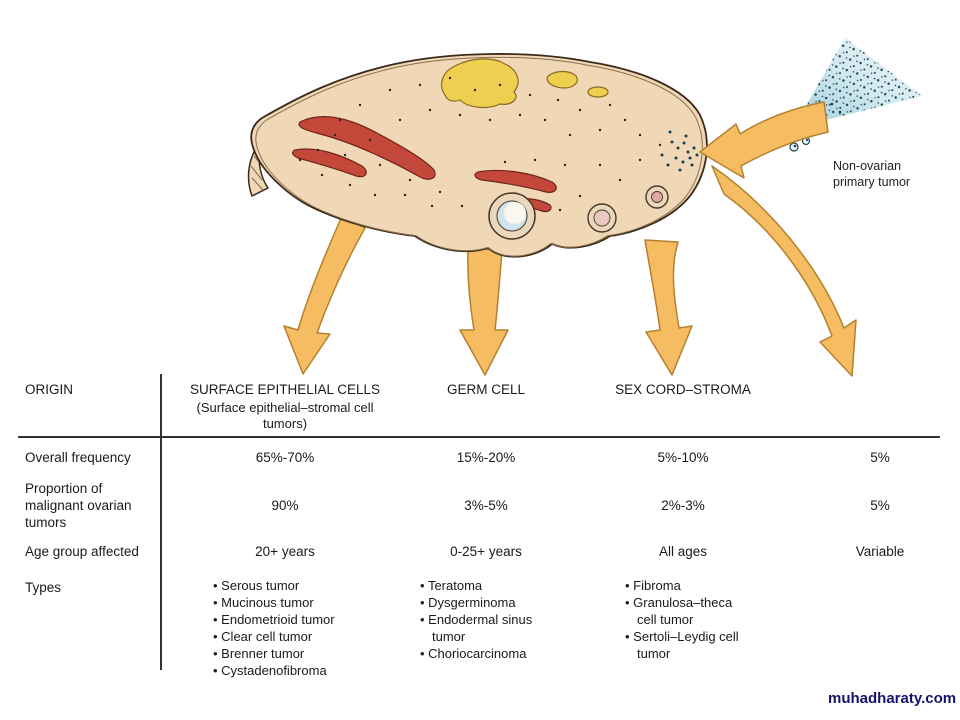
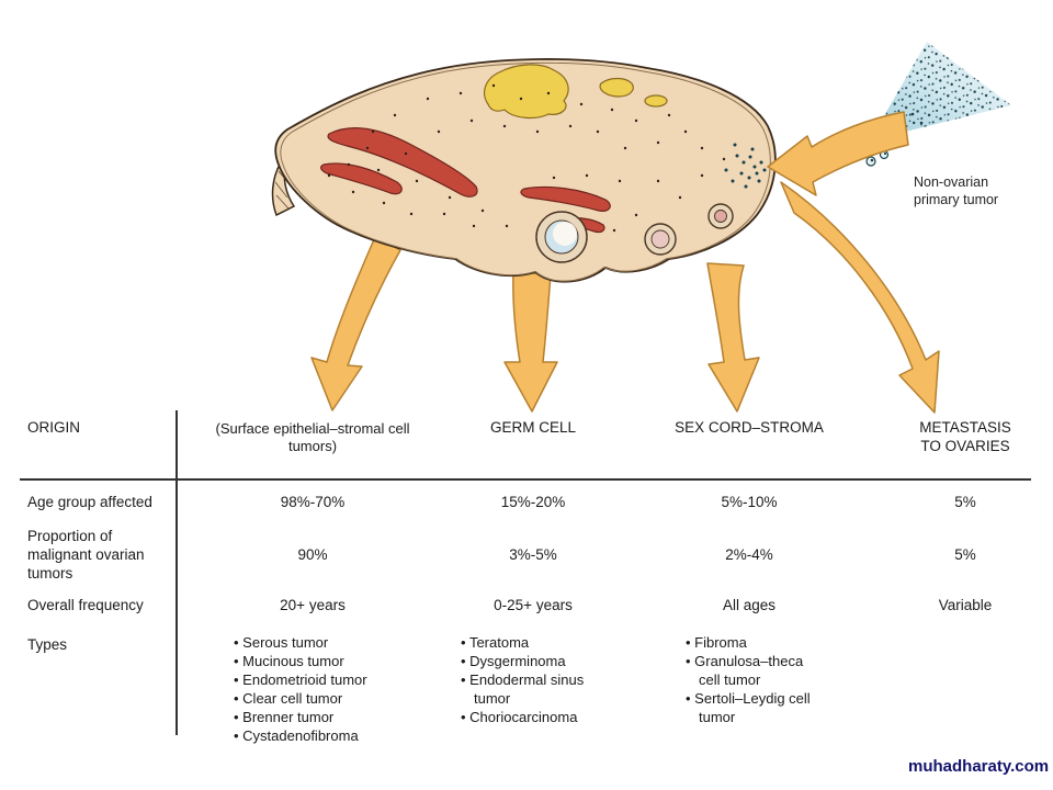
  Non-ovarian primary tumor
  ORIGIN
- SURFACE EPITHELIAL CELLS
  (Surface epithelial–stromal cell tumors)
  GERM CELL
  SEX CORD–STROMA
+ METASTASIS TO OVARIES
- Overall frequency
+ Age group affected
- 65%-70%
+ 98%-70%
  15%-20%
  5%-10%
  5%
  Proportion of malignant ovarian tumors
  90%
  3%-5%
- 2%-3%
+ 2%-4%
  5%
- Age group affected
+ Overall frequency
  20+ years
  0-25+ years
  All ages
  Variable
  Types
  Serous tumor
  Mucinous tumor
  Endometrioid tumor
  Clear cell tumor
  Brenner tumor
  Cystadenofibroma
  Teratoma
  Dysgerminoma
  Endodermal sinus tumor
  Choriocarcinoma
  Fibroma
  Granulosa–theca cell tumor
  Sertoli–Leydig cell tumor
  muhadharaty.com
